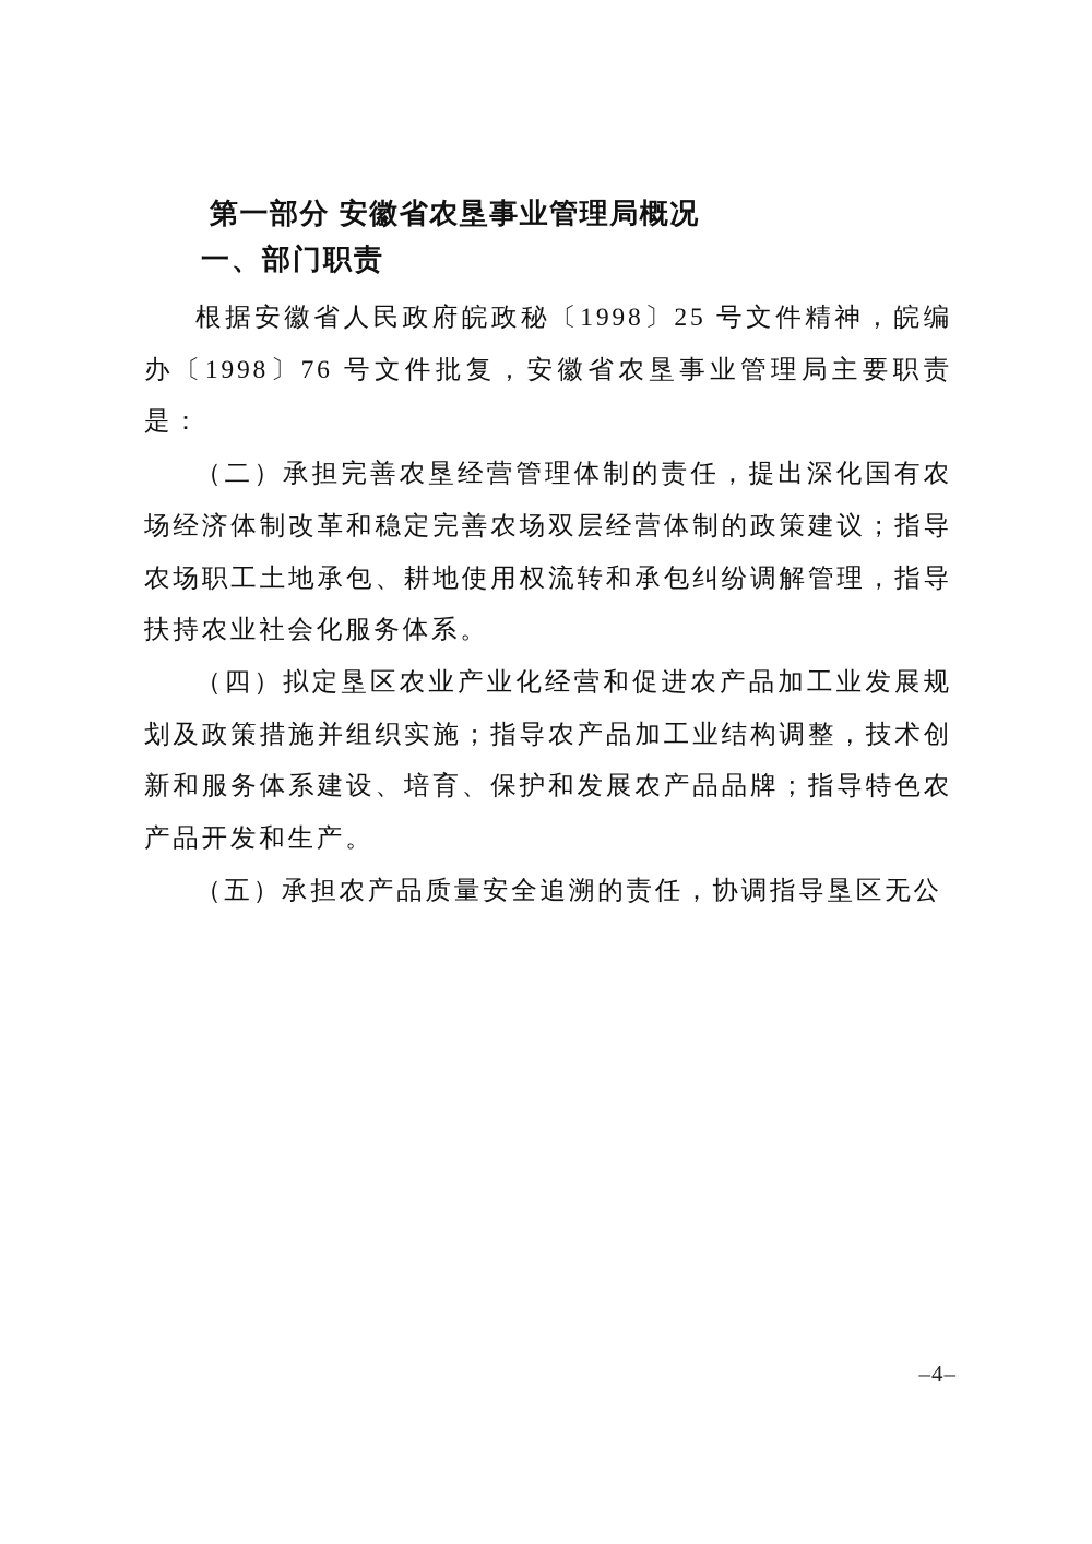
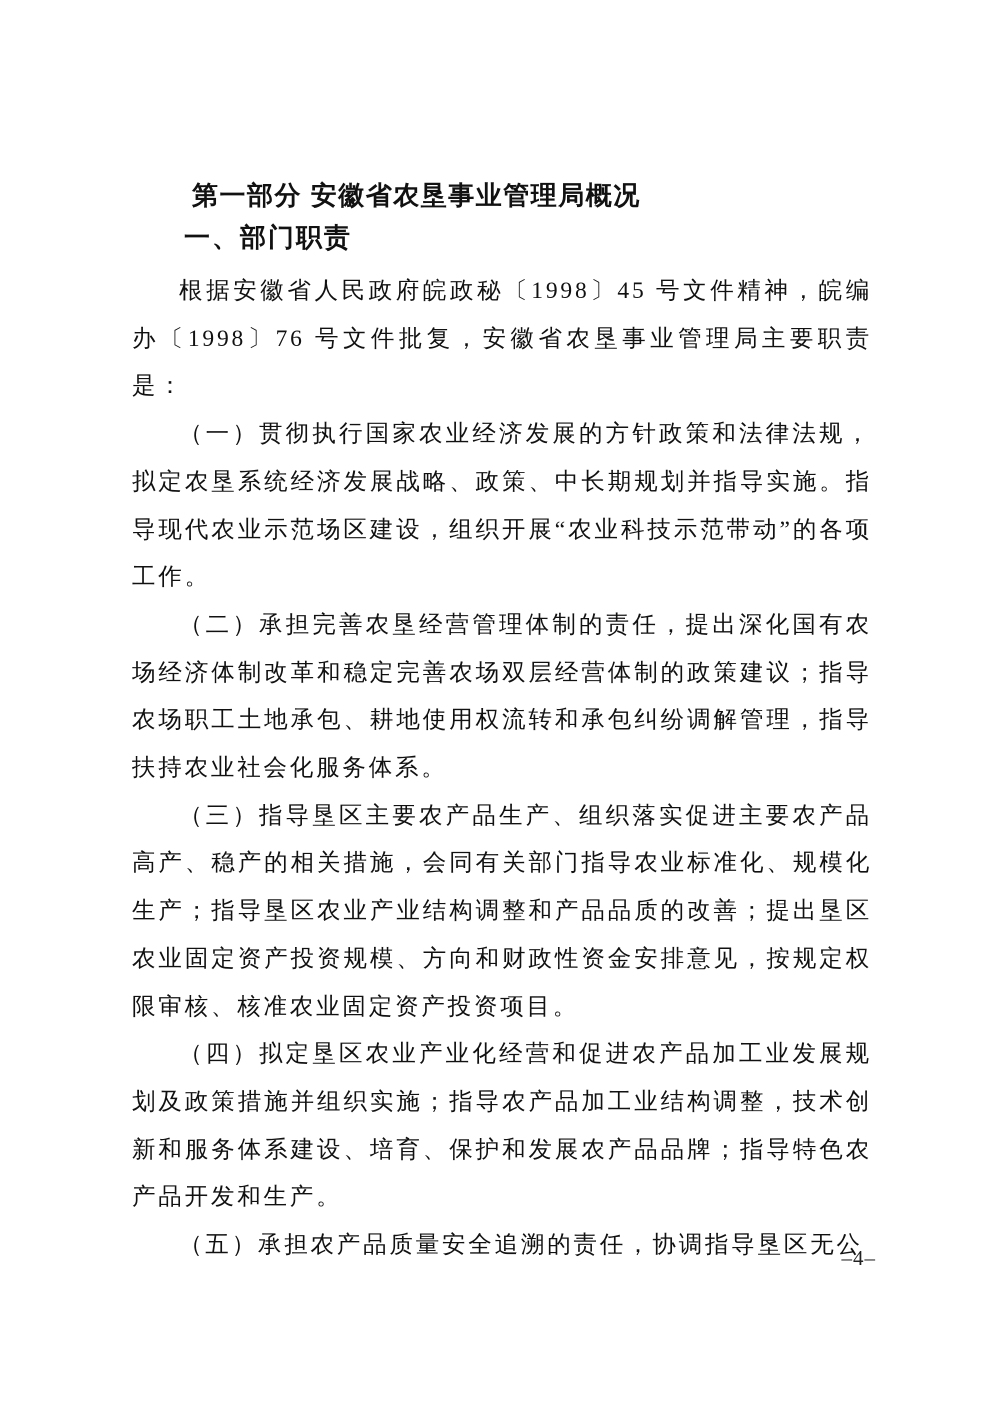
  第一部分 安徽省农垦事业管理局概况
  一、部门职责
- 根据安徽省人民政府皖政秘〔1998〕25 号文件精神，皖编办〔1998〕76 号文件批复，安徽省农垦事业管理局主要职责是：
+ 根据安徽省人民政府皖政秘〔1998〕45 号文件精神，皖编办〔1998〕76 号文件批复，安徽省农垦事业管理局主要职责是：
+ （一）贯彻执行国家农业经济发展的方针政策和法律法规，拟定农垦系统经济发展战略、政策、中长期规划并指导实施。指导现代农业示范场区建设，组织开展“农业科技示范带动”的各项工作。
  （二）承担完善农垦经营管理体制的责任，提出深化国有农场经济体制改革和稳定完善农场双层经营体制的政策建议；指导农场职工土地承包、耕地使用权流转和承包纠纷调解管理，指导扶持农业社会化服务体系。
+ （三）指导垦区主要农产品生产、组织落实促进主要农产品高产、稳产的相关措施，会同有关部门指导农业标准化、规模化生产；指导垦区农业产业结构调整和产品品质的改善；提出垦区农业固定资产投资规模、方向和财政性资金安排意见，按规定权限审核、核准农业固定资产投资项目。
  （四）拟定垦区农业产业化经营和促进农产品加工业发展规划及政策措施并组织实施；指导农产品加工业结构调整，技术创新和服务体系建设、培育、保护和发展农产品品牌；指导特色农产品开发和生产。
  （五）承担农产品质量安全追溯的责任，协调指导垦区无公
  –4–
